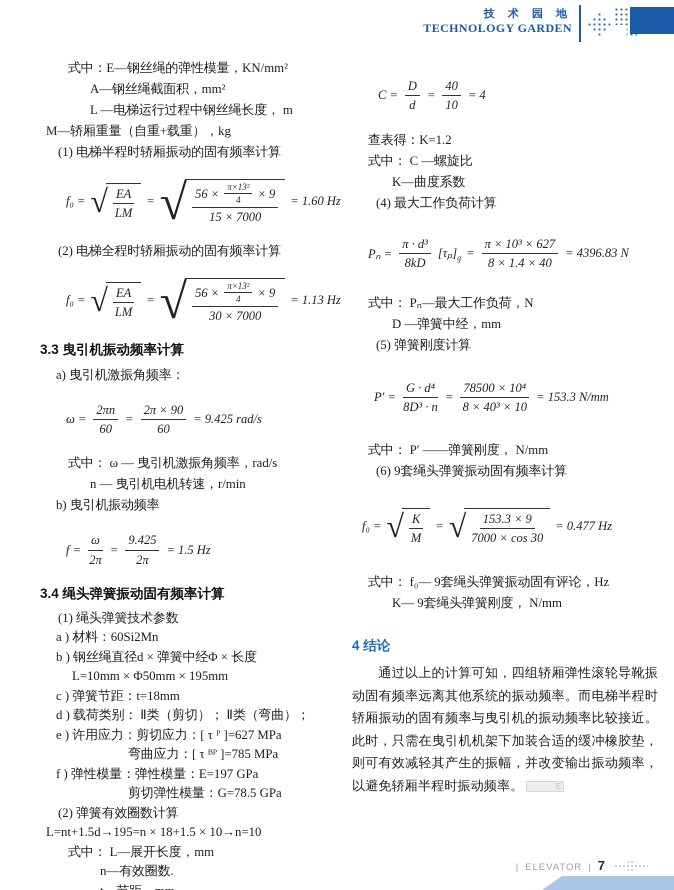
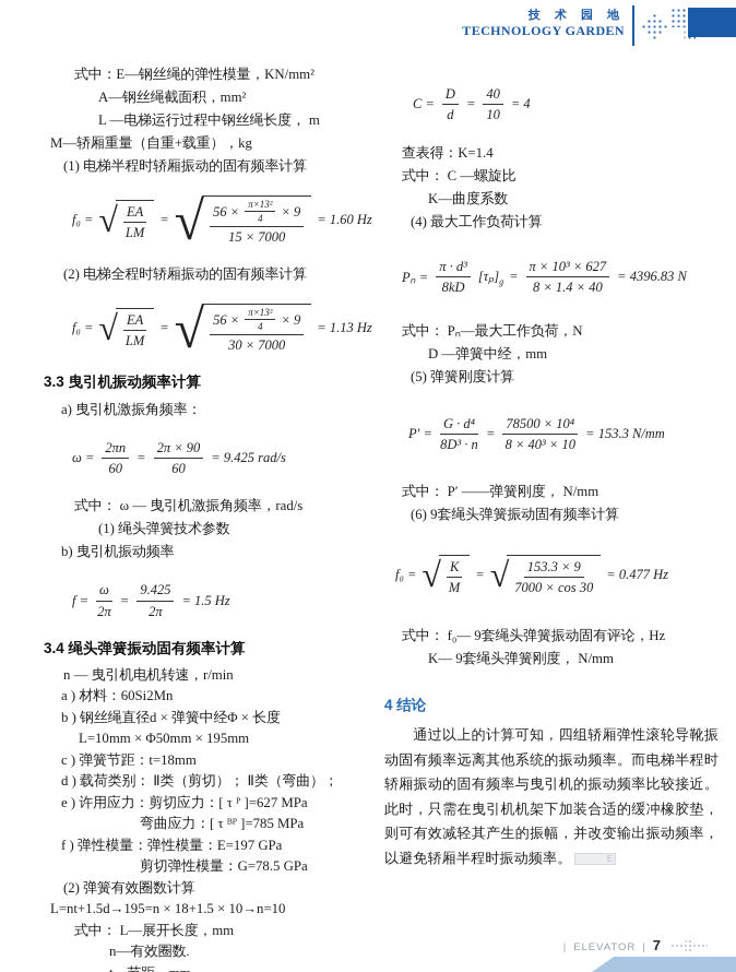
  技 术 园 地
  TECHNOLOGY GARDEN
  式中：E—钢丝绳的弹性模量，KN/mm²
  A—钢丝绳截面积，mm²
  L —电梯运行过程中钢丝绳长度， m
  M—轿厢重量（自重+载重），kg
  (1) 电梯半程时轿厢振动的固有频率计算
  f₀ =
  √
  EA
  LM
  =
  √
  56 ×
  π×13²
  4
  × 9
  15 × 7000
  = 1.60 Hz
  (2) 电梯全程时轿厢振动的固有频率计算
  f₀ =
  √
  EA
  LM
  =
  √
  56 ×
  π×13²
  4
  × 9
  30 × 7000
  = 1.13 Hz
  3.3 曳引机振动频率计算
  a) 曳引机激振角频率：
  ω =
  2πn
  60
  =
  2π × 90
  60
  = 9.425 rad/s
  式中： ω — 曳引机激振角频率，rad/s
- n — 曳引机电机转速，r/min
+ (1) 绳头弹簧技术参数
  b) 曳引机振动频率
  f =
  ω
  2π
  =
  9.425
  2π
  = 1.5 Hz
  3.4 绳头弹簧振动固有频率计算
- (1) 绳头弹簧技术参数
+ n — 曳引机电机转速，r/min
  a ) 材料：60Si2Mn
  b ) 钢丝绳直径d × 弹簧中经Φ × 长度
  L=10mm × Φ50mm × 195mm
  c ) 弹簧节距：t=18mm
  d ) 载荷类别： Ⅱ类（剪切）； Ⅱ类（弯曲）；
  e ) 许用应力：剪切应力：[ τ ᴾ ]=627 MPa
  弯曲应力：[ τ ᴮᴾ ]=785 MPa
  f ) 弹性模量：弹性模量：E=197 GPa
  剪切弹性模量：G=78.5 GPa
  (2) 弹簧有效圈数计算
  L=nt+1.5d→195=n × 18+1.5 × 10→n=10
  式中： L—展开长度，mm
  n—有效圈数.
  C =
  D
  d
  =
  40
  10
  = 4
- 查表得：K=1.2
+ 查表得：K=1.4
  式中： C —螺旋比
  K—曲度系数
  (4) 最大工作负荷计算
  Pₙ =
  π · d³
  8kD
  [τₚ]g
  =
  π × 10³ × 627
  8 × 1.4 × 40
  = 4396.83 N
  式中： Pₙ—最大工作负荷，N
  D —弹簧中经，mm
  (5) 弹簧刚度计算
  P′ =
  G · d⁴
  8D³ · n
  =
  78500 × 10⁴
  8 × 40³ × 10
  = 153.3 N/mm
  式中： P′ ——弹簧刚度， N/mm
  (6) 9套绳头弹簧振动固有频率计算
  f₀ =
  √
  K
  M
  =
  √
  153.3 × 9
  7000 × cos 30
  = 0.477 Hz
  式中： f₀— 9套绳头弹簧振动固有评论，Hz
  K— 9套绳头弹簧刚度， N/mm
  4 结论
  通过以上的计算可知，四组轿厢弹性滚轮导靴振动固有频率远离其他系统的振动频率。而电梯半程时轿厢振动的固有频率与曳引机的振动频率比较接近。此时，只需在曳引机机架下加装合适的缓冲橡胶垫，则可有效减轻其产生的振幅，并改变输出振动频率，以避免轿厢半程时振动频率。 E
  |
  ELEVATOR
  |
  7
